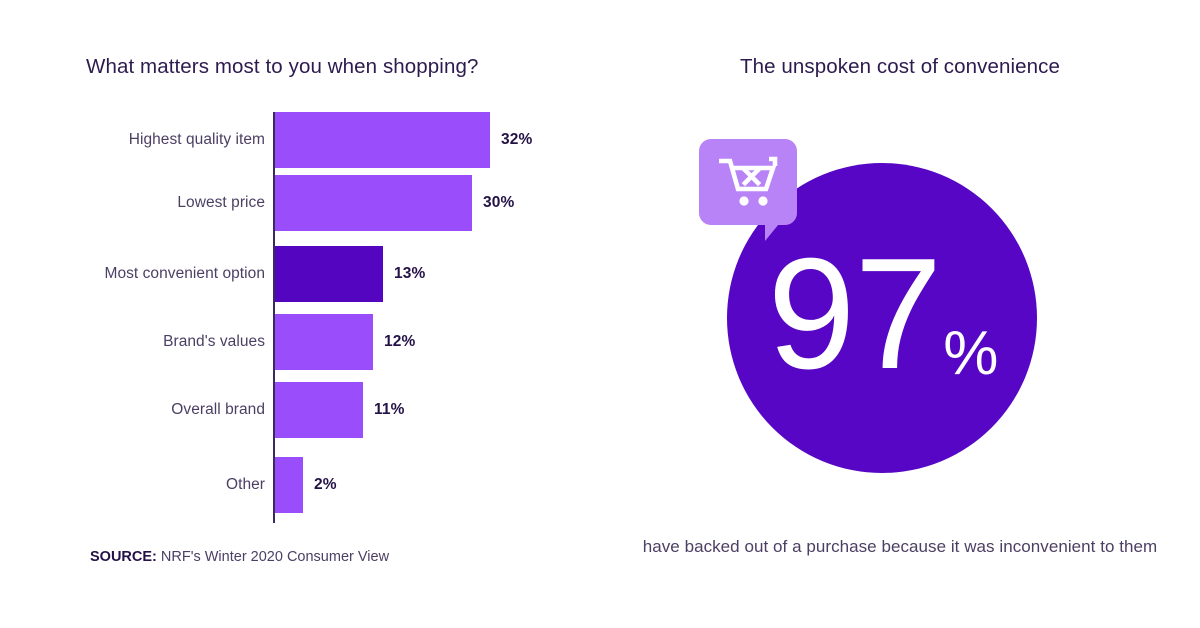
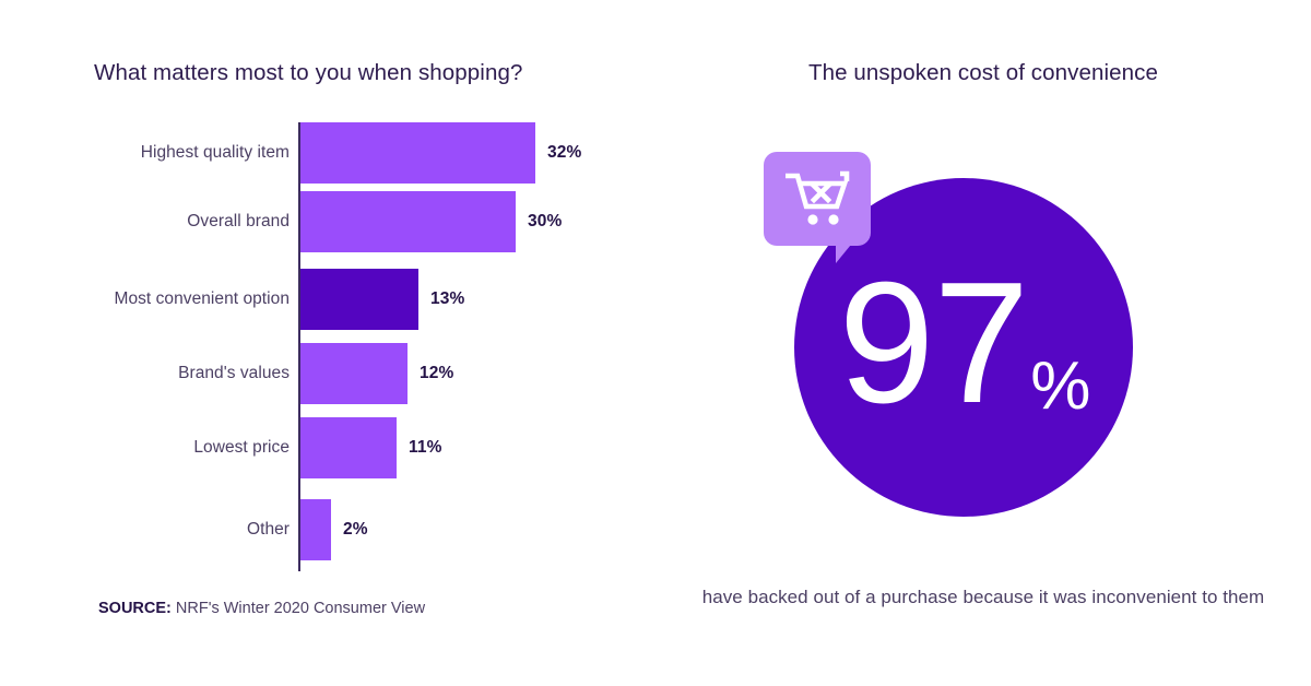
  What matters most to you when shopping?
  Highest quality item
  32%
- Lowest price
+ Overall brand
  30%
  Most convenient option
  13%
  Brand's values
  12%
- Overall brand
+ Lowest price
  11%
  Other
  2%
  SOURCE: NRF's Winter 2020 Consumer View
  The unspoken cost of convenience
  97
  %
  have backed out of a purchase because it was inconvenient to them
